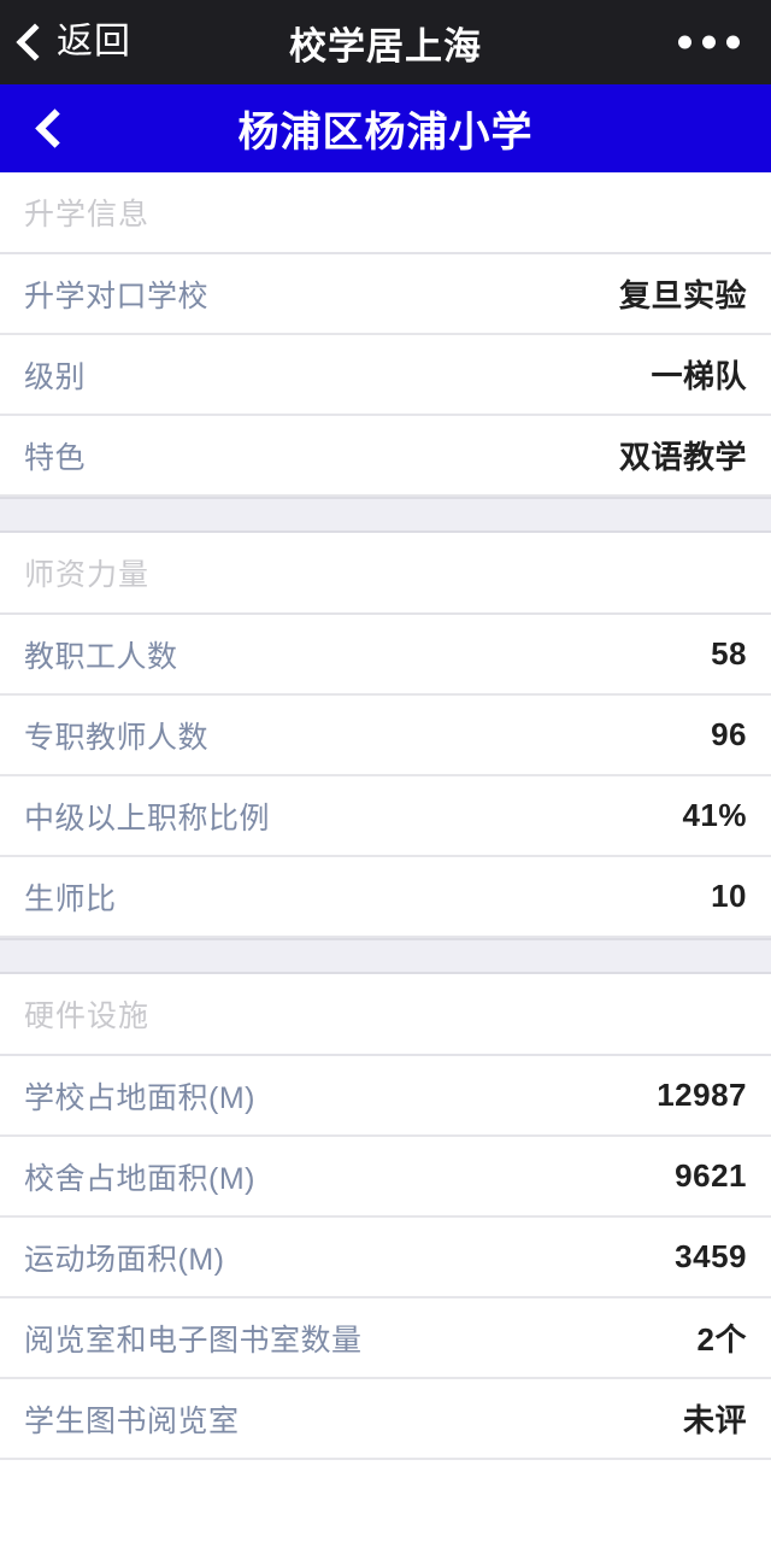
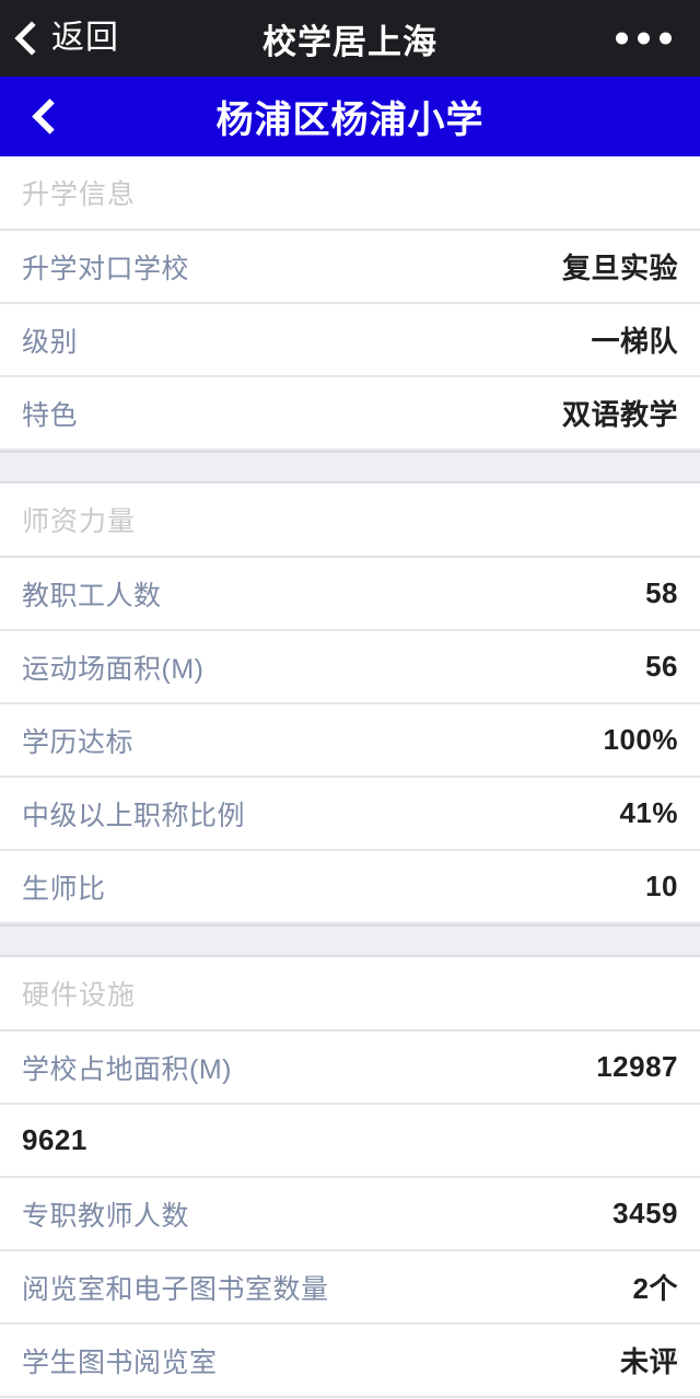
  返回
  校学居上海
  杨浦区杨浦小学
  升学信息
  升学对口学校
  复旦实验
  级别
  一梯队
  特色
  双语教学
  师资力量
  教职工人数
  58
- 专职教师人数
+ 运动场面积(M)
- 96
+ 56
+ 学历达标
+ 100%
  中级以上职称比例
  41%
  生师比
  10
  硬件设施
  学校占地面积(M)
  12987
- 校舍占地面积(M)
  9621
- 运动场面积(M)
+ 专职教师人数
  3459
  阅览室和电子图书室数量
  2个
  学生图书阅览室
  未评
